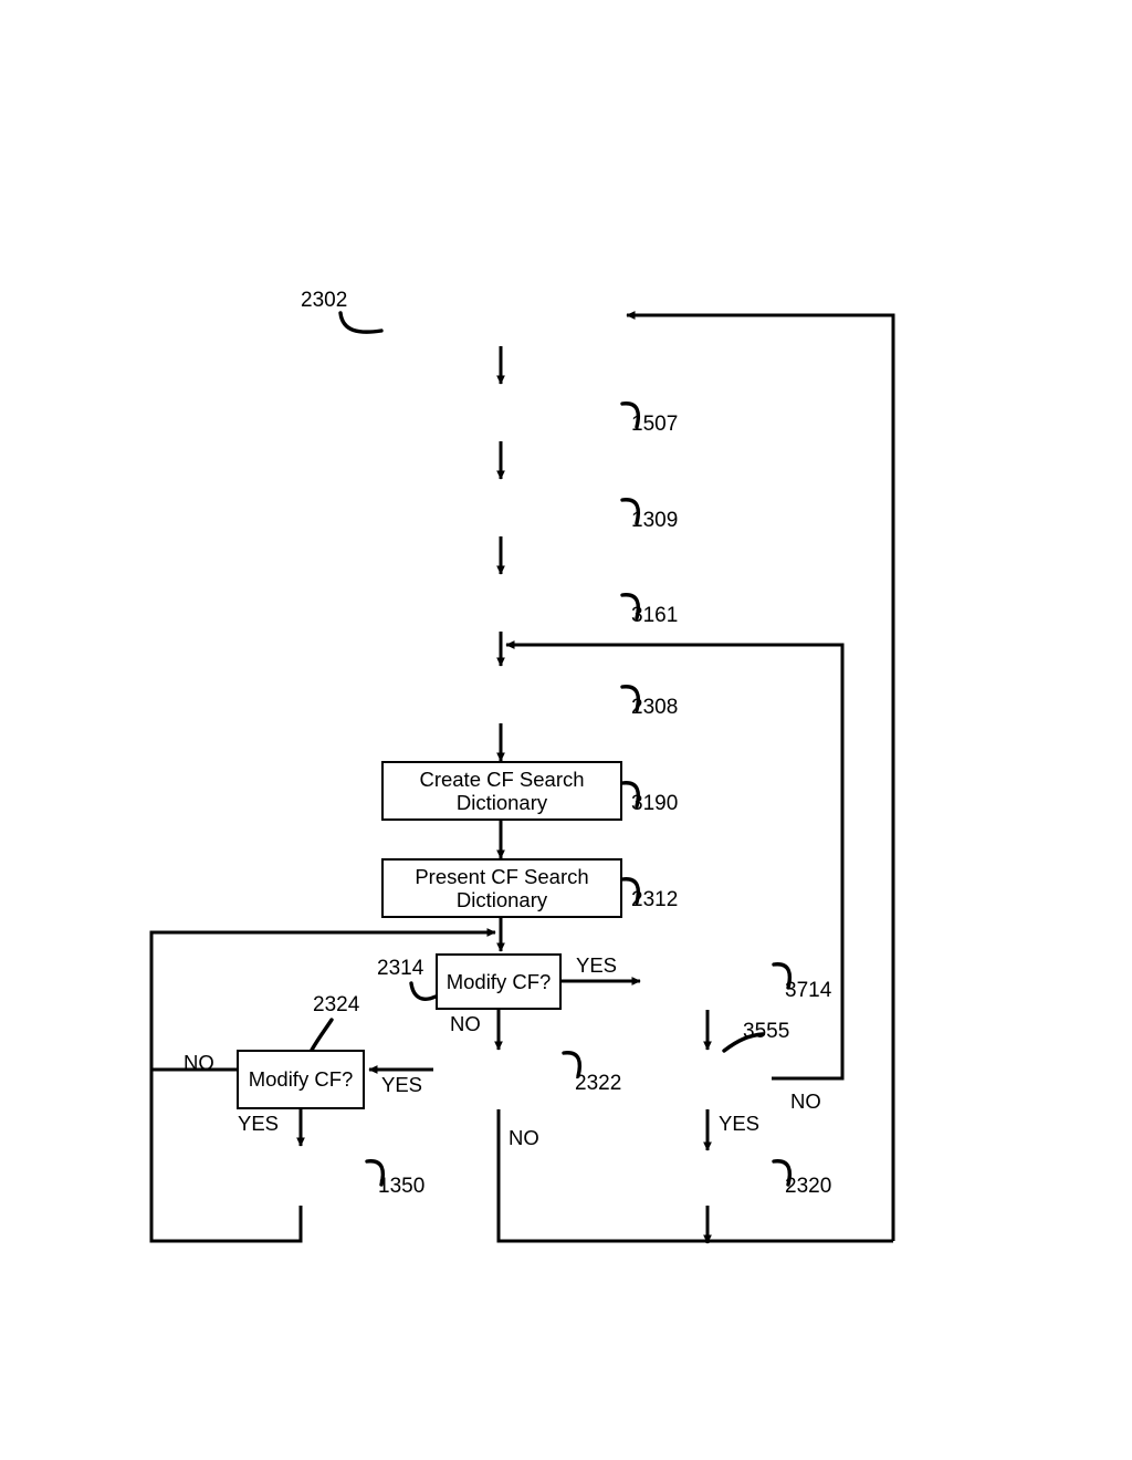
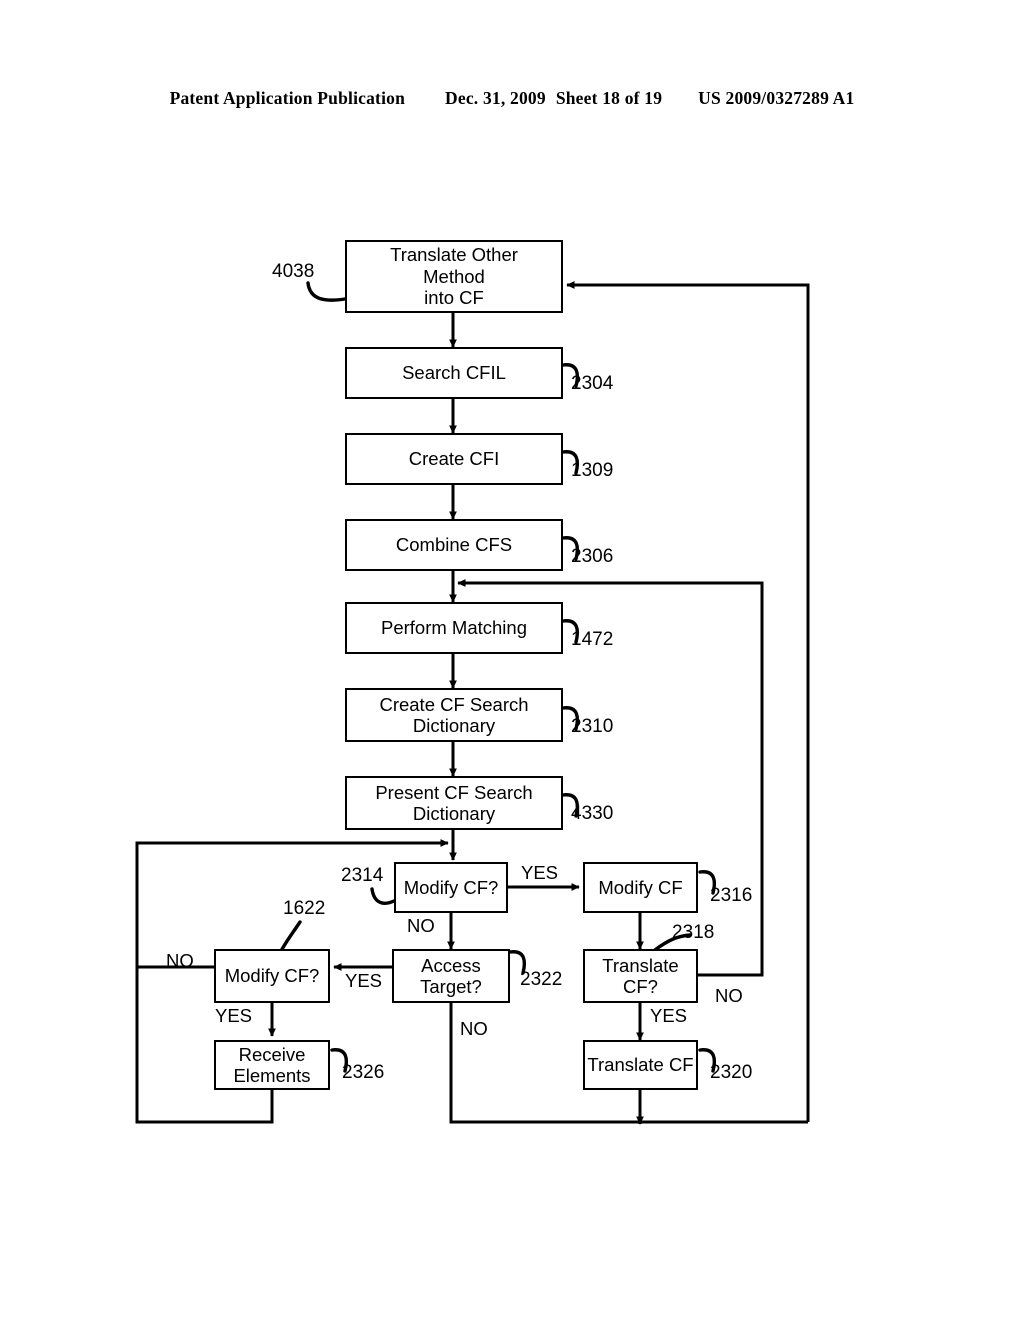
+ Patent Application Publication Dec. 31, 2009 Sheet 18 of 19 US 2009/0327289 A1
+ Translate Other
+ Method
+ into CF
+ Search CFIL
+ Create CFI
+ Combine CFS
+ Perform Matching
  Create CF Search
  Dictionary
  Present CF Search
  Dictionary
  Modify CF?
+ Modify CF
+ Translate
+ CF?
+ Translate CF
+ Access
+ Target?
  Modify CF?
+ Receive
+ Elements
- 2302
+ 4038
- 1507
+ 2304
  1309
- 3161
+ 2306
- 2308
+ 1472
- 3190
+ 2310
- 2312
+ 4330
  2314
- 3714
+ 2316
- 3555
+ 2318
  2320
  2322
- 2324
+ 1622
- 1350
+ 2326
  YES
  NO
  YES
  NO
  YES
  NO
  NO
  YES
